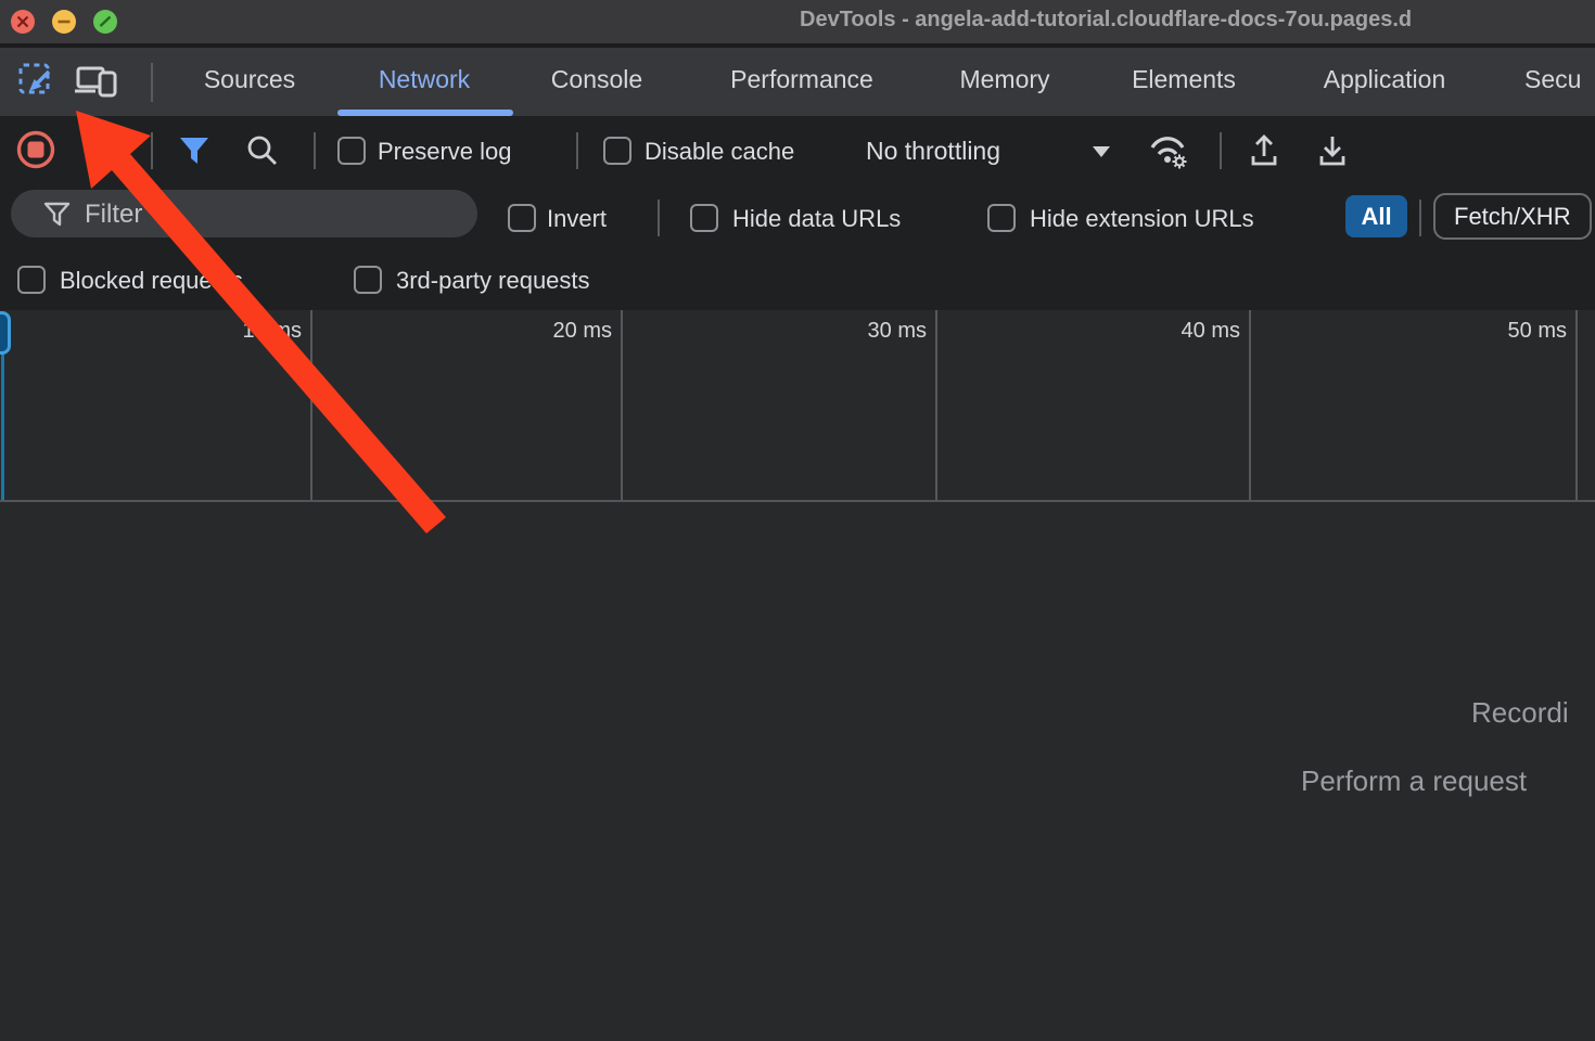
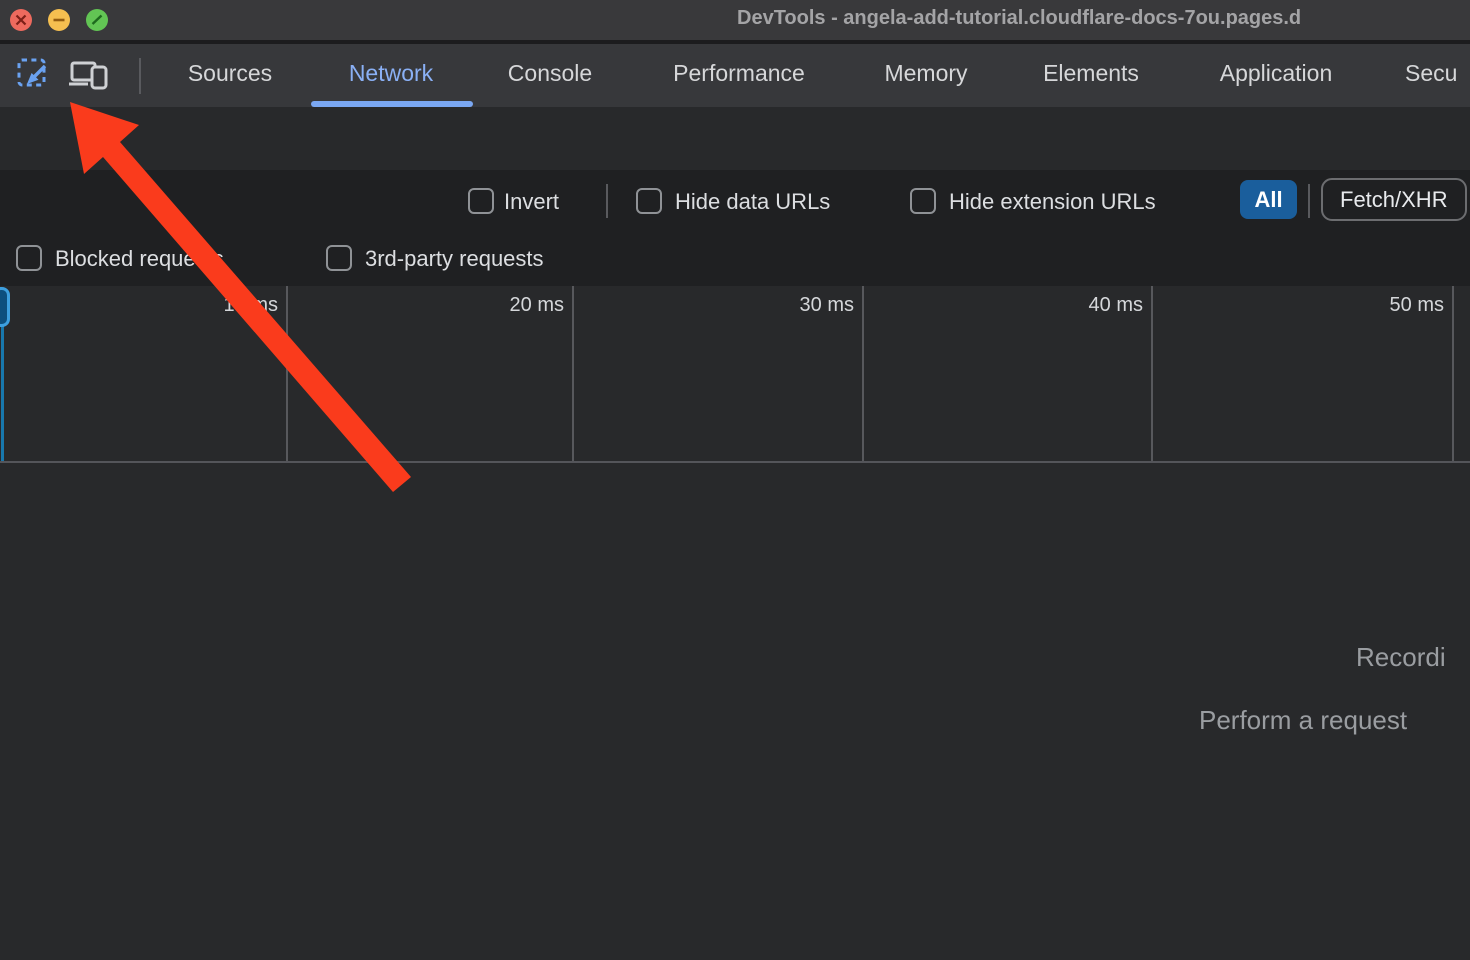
  DevTools - angela-add-tutorial.cloudflare-docs-7ou.pages.d
  Sources
  Network
  Console
  Performance
  Memory
  Elements
  Application
  Secu
- Preserve log
- Disable cache
- No throttling
- Filter
  Invert
  Hide data URLs
  Hide extension URLs
  All
  Fetch/XHR
  Blocked reque
  3rd-party requests
  20 ms
  30 ms
  40 ms
  50 ms
  Recordi
  Perform a request
